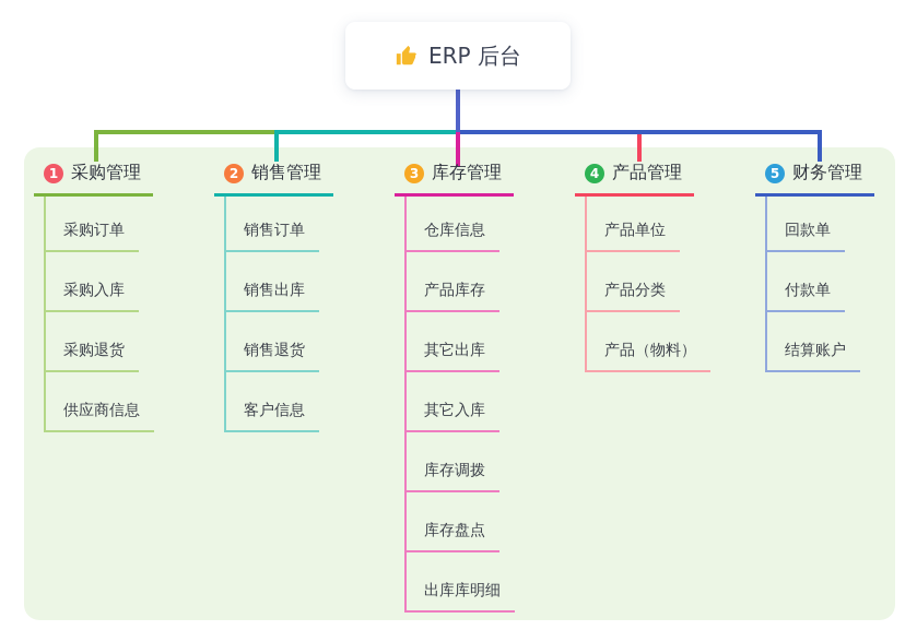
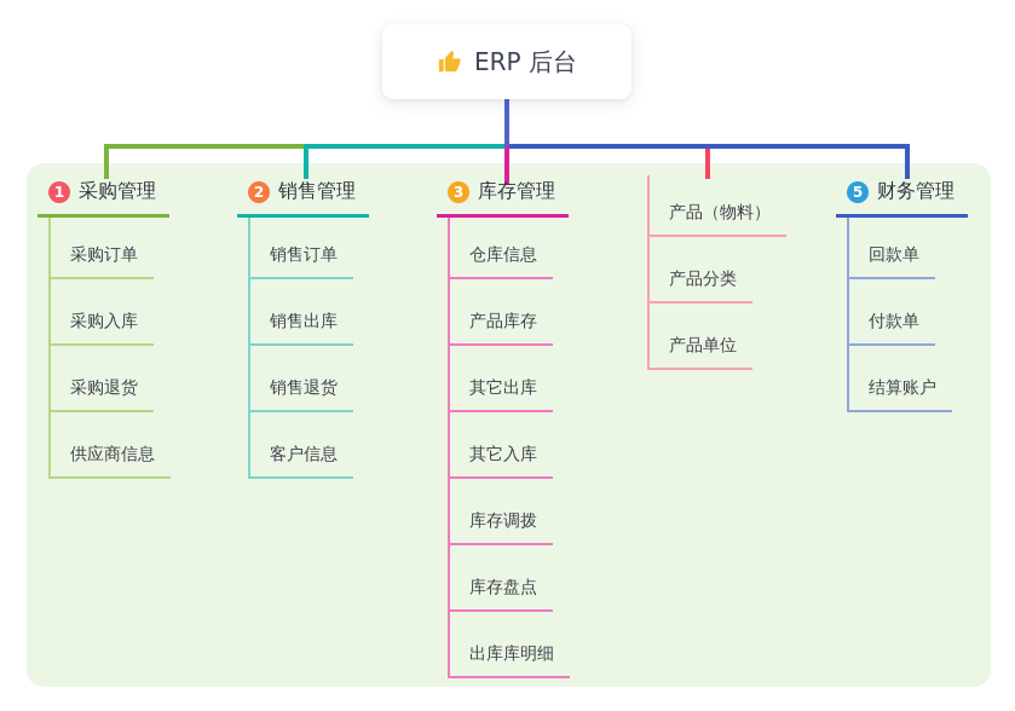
  ERP 后台
  1
  采购管理
  采购订单
  采购入库
  采购退货
  供应商信息
  2
  销售管理
  销售订单
  销售出库
  销售退货
  客户信息
  3
  库存管理
  仓库信息
  产品库存
  其它出库
  其它入库
  库存调拨
  库存盘点
  出库库明细
- 4
- 产品管理
- 产品单位
+ 产品（物料）
  产品分类
- 产品（物料）
+ 产品单位
  5
  财务管理
  回款单
  付款单
  结算账户
